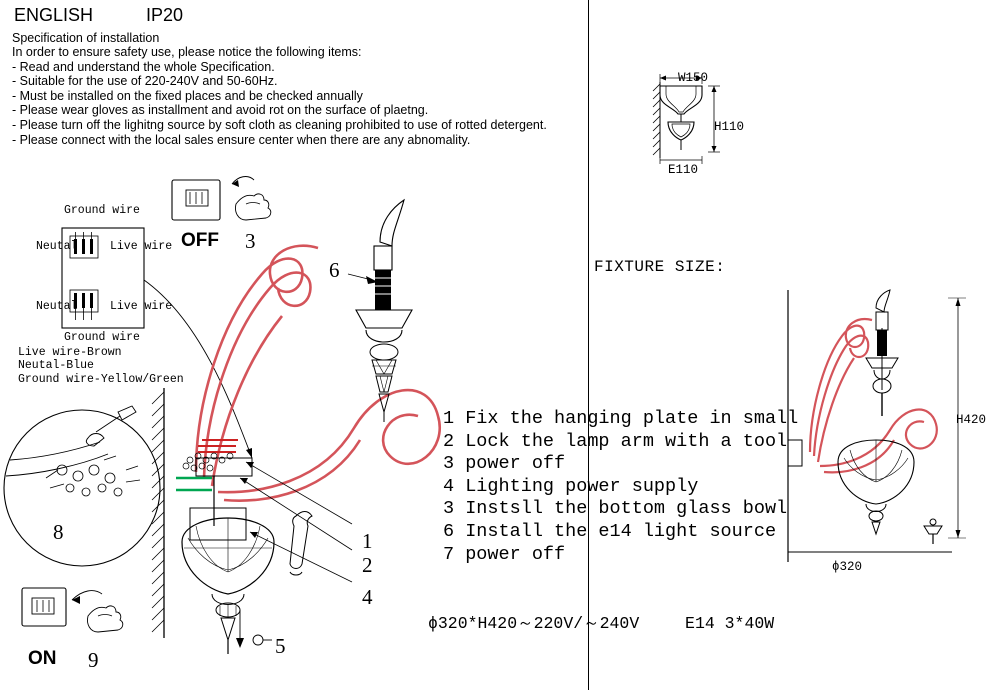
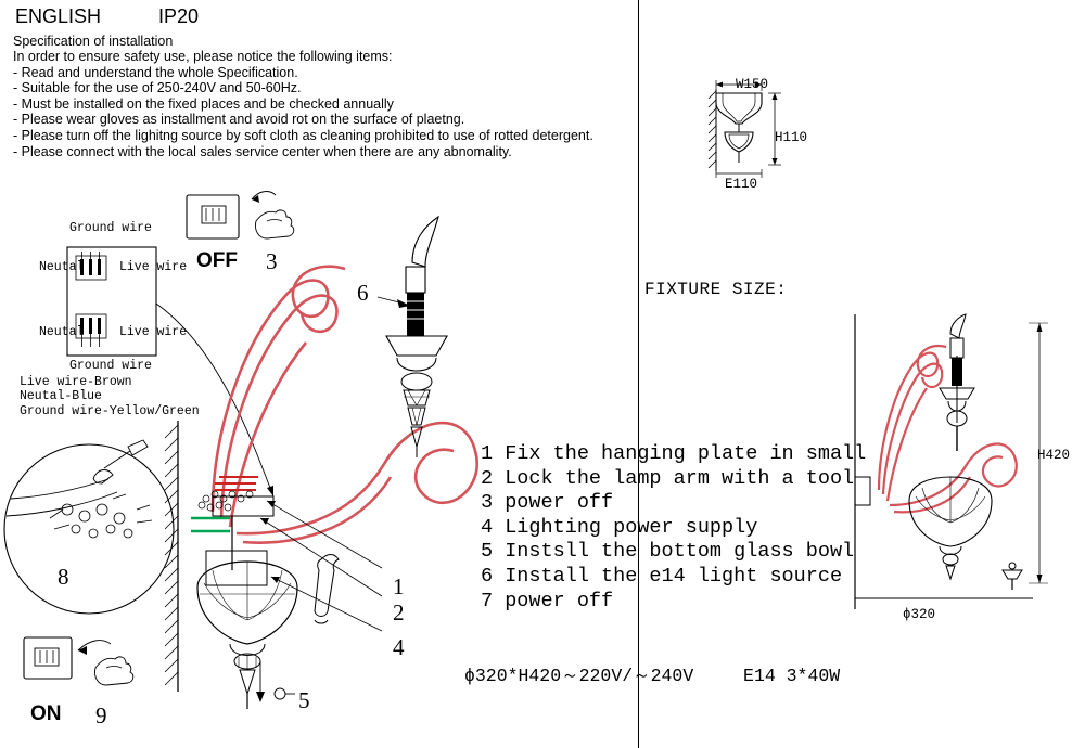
  ENGLISH
  IP20
  Specification of installation
  In order to ensure safety use, please notice the following items:
  - Read and understand the whole Specification.
- - Suitable for the use of 220-240V and 50-60Hz.
+ - Suitable for the use of 250-240V and 50-60Hz.
  - Must be installed on the fixed places and be checked annually
  - Please wear gloves as installment and avoid rot on the surface of plaetng.
  - Please turn off the lighitng source by soft cloth as cleaning prohibited to use of rotted detergent.
- - Please connect with the local sales ensure center when there are any abnomality.
+ - Please connect with the local sales service center when there are any abnomality.
  W150
  H110
  E110
  FIXTURE SIZE:
  H420
  ϕ320
  Ground wire
  Neutal
  Live wire
  Neutal
  Live wire
  Ground wire
  Live wire-Brown
  Neutal-Blue
  Ground wire-Yellow/Green
  OFF
  3
  6
  1
  2
  4
  5
  8
  9
  ON
  1 Fix the hanging plate in small
  2 Lock the lamp arm with a tool
  3 power off
  4 Lighting power supply
- 3 Instsll the bottom glass bowl
+ 5 Instsll the bottom glass bowl
  6 Install the e14 light source
  7 power off
  ϕ320*H420～220V/～240V E14 3*40W
